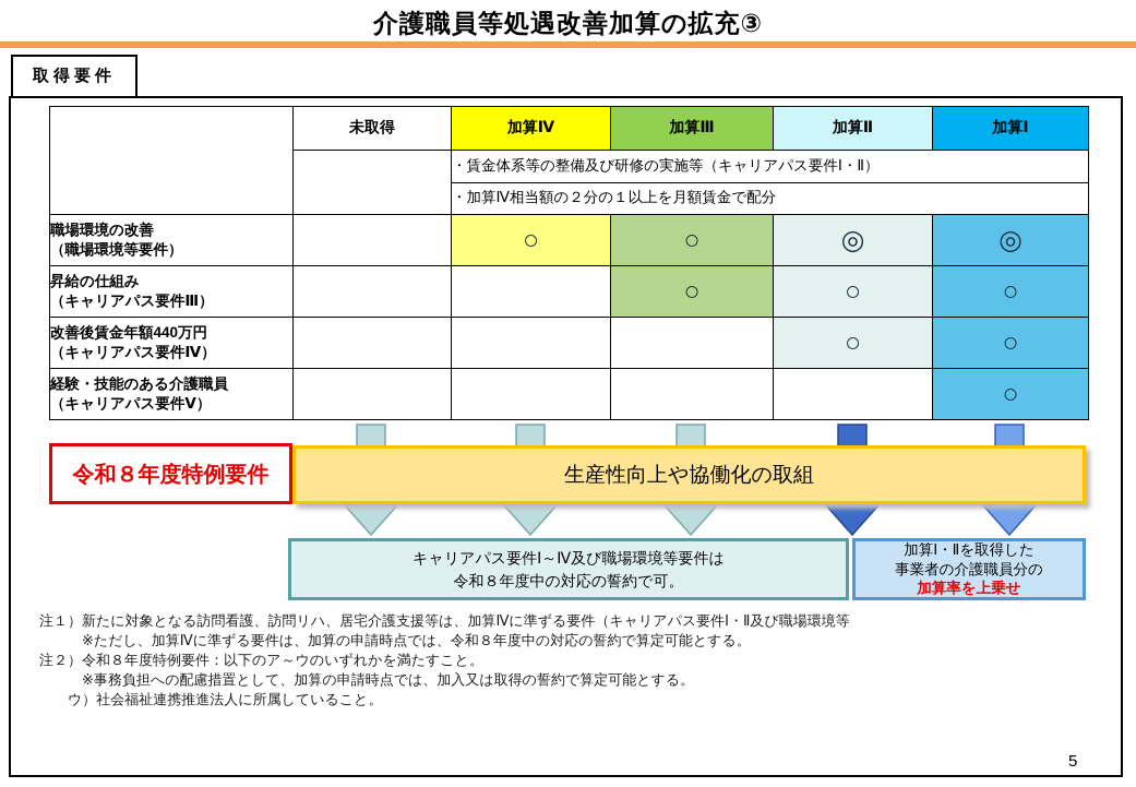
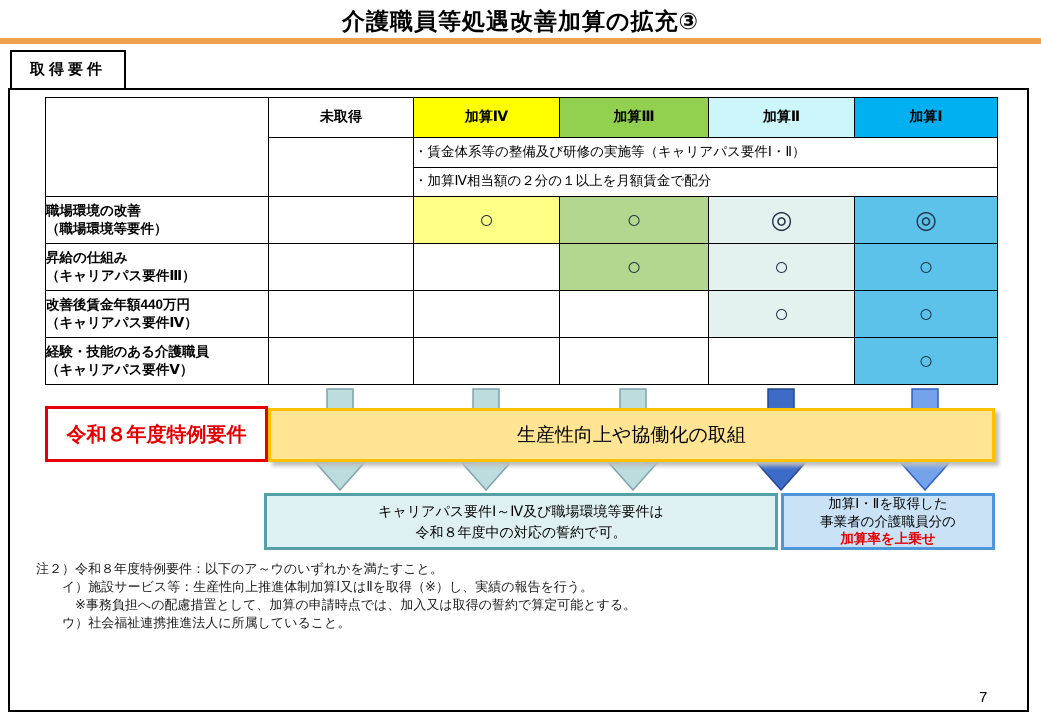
  介護職員等処遇改善加算の拡充③
  取得要件
  	未取得	加算Ⅳ	加算Ⅲ	加算Ⅱ	加算Ⅰ
  	・賃金体系等の整備及び研修の実施等（キャリアパス要件Ⅰ・Ⅱ）
  ・加算Ⅳ相当額の２分の１以上を月額賃金で配分
  職場環境の改善 （職場環境等要件）		○	○	◎	◎
  昇給の仕組み （キャリアパス要件Ⅲ）			○	○	○
  改善後賃金年額440万円 （キャリアパス要件Ⅳ）				○	○
  経験・技能のある介護職員 （キャリアパス要件Ⅴ）					○
  令和８年度特例要件
  生産性向上や協働化の取組
  キャリアパス要件Ⅰ～Ⅳ及び職場環境等要件は
  令和８年度中の対応の誓約で可。
  加算Ⅰ・Ⅱを取得した
  事業者の介護職員分の
  加算率を上乗せ
- 注１）新たに対象となる訪問看護、訪問リハ、居宅介護支援等は、加算Ⅳに準ずる要件（キャリアパス要件Ⅰ・Ⅱ及び職場環境等
- ※ただし、加算Ⅳに準ずる要件は、加算の申請時点では、令和８年度中の対応の誓約で算定可能とする。
  注２）令和８年度特例要件：以下のア～ウのいずれかを満たすこと。
+ イ）施設サービス等：生産性向上推進体制加算Ⅰ又はⅡを取得（※）し、実績の報告を行う。
  ※事務負担への配慮措置として、加算の申請時点では、加入又は取得の誓約で算定可能とする。
  ウ）社会福祉連携推進法人に所属していること。
- 5
+ 7
